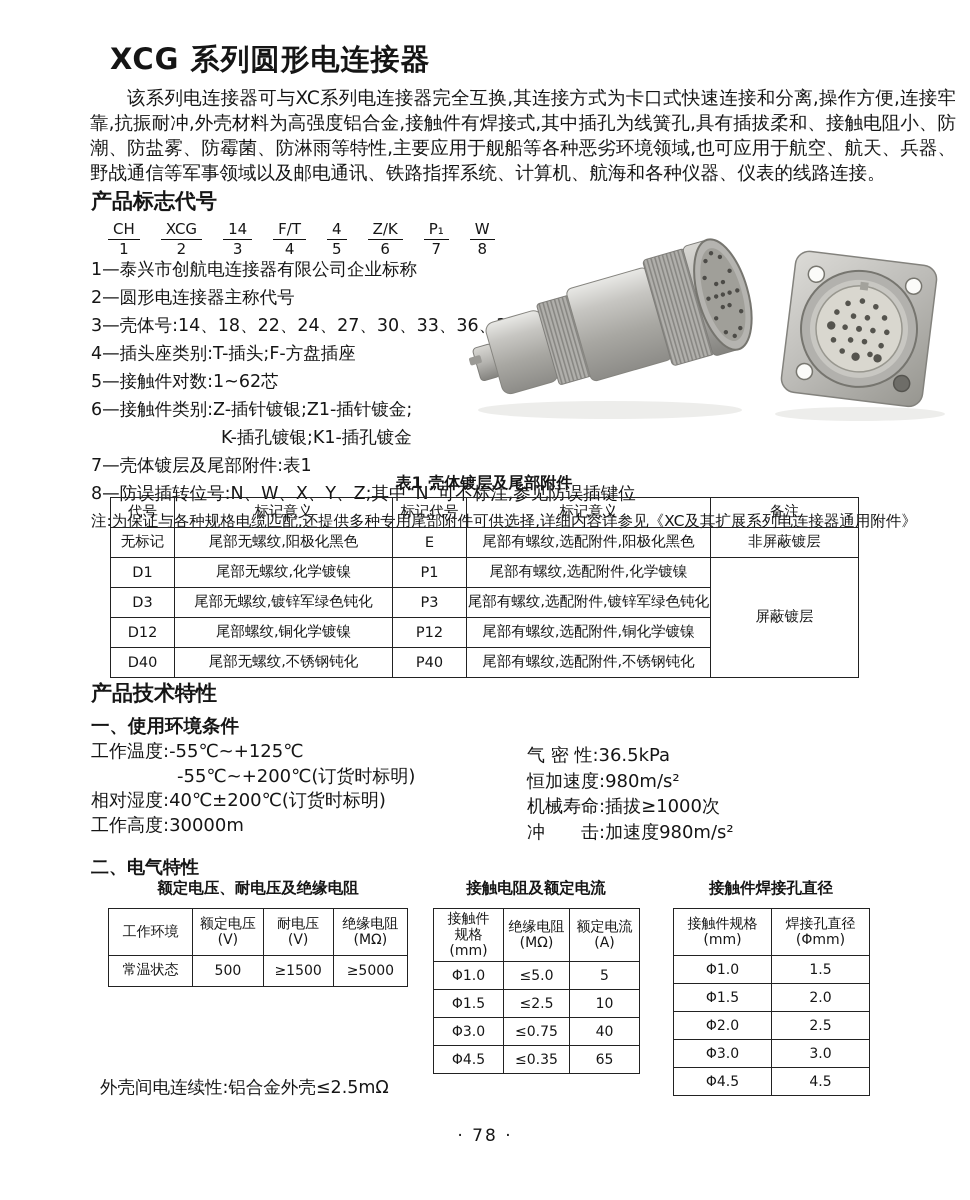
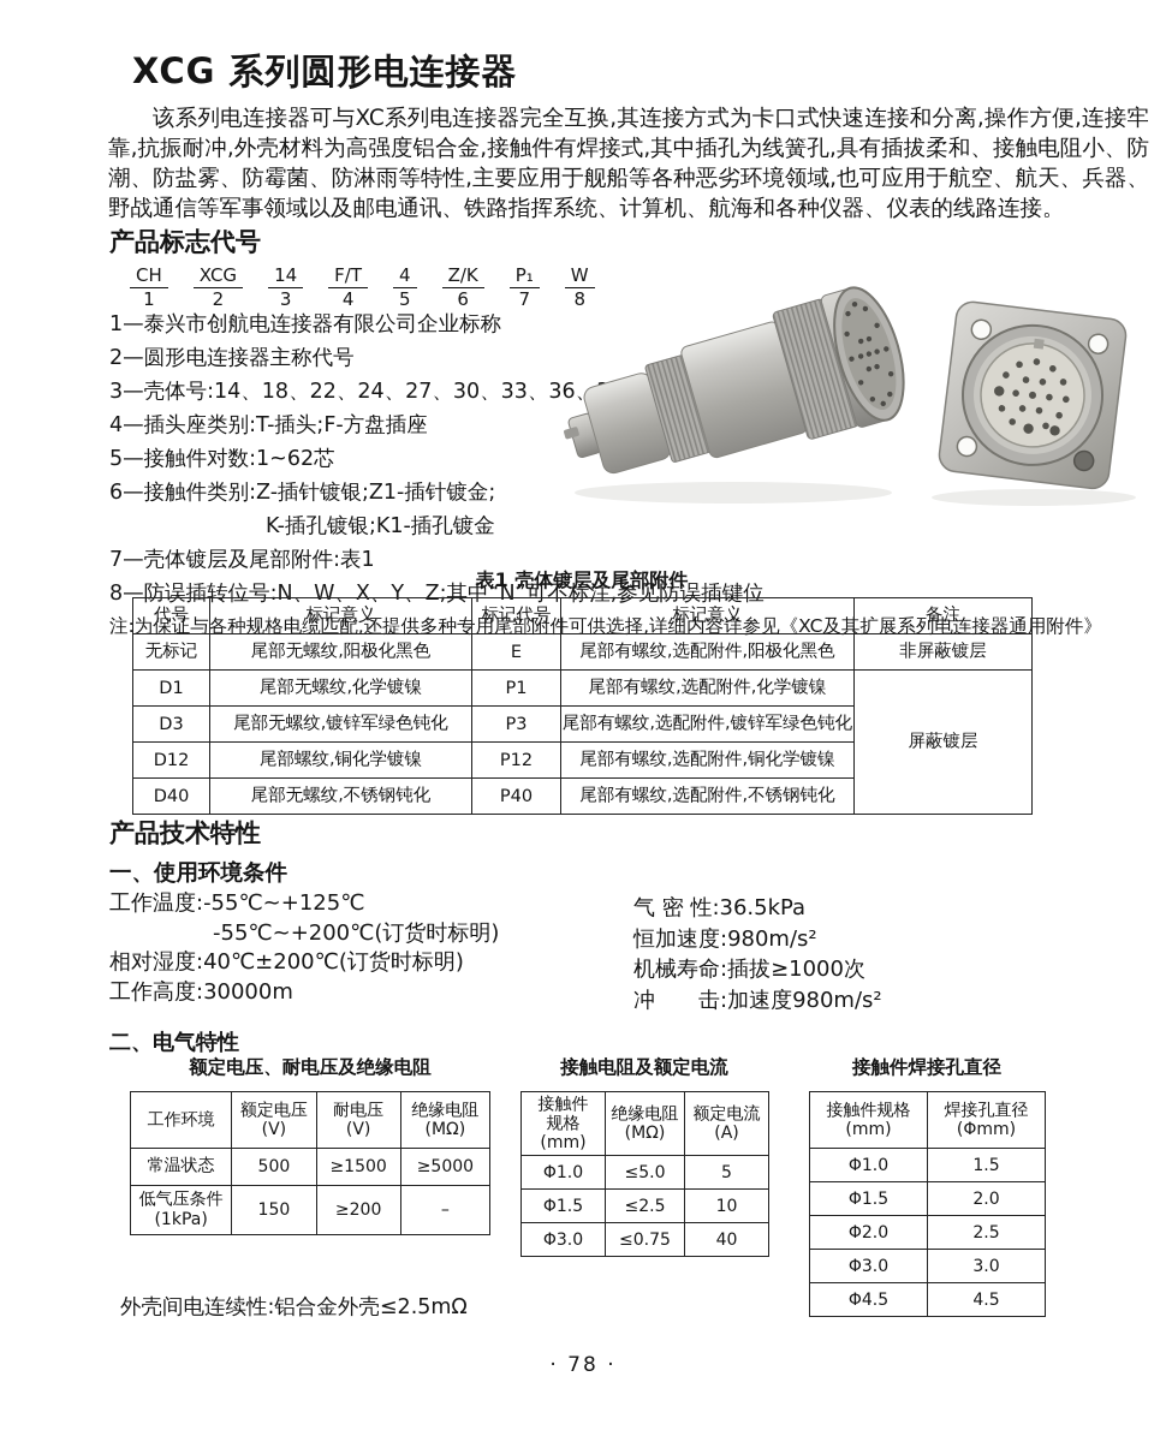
  XCG 系列圆形电连接器
  该系列电连接器可与XC系列电连接器完全互换,其连接方式为卡口式快速连接和分离,操作方便,连接牢靠,抗振耐冲,外壳材料为高强度铝合金,接触件有焊接式,其中插孔为线簧孔,具有插拔柔和、接触电阻小、防潮、防盐雾、防霉菌、防淋雨等特性,主要应用于舰船等各种恶劣环境领域,也可应用于航空、航天、兵器、野战通信等军事领域以及邮电通讯、铁路指挥系统、计算机、航海和各种仪器、仪表的线路连接。
  产品标志代号
  CH
  1
  XCG
  2
  14
  3
  F/T
  4
  4
  5
  Z/K
  6
  P₁
  7
  W
  8
  1—泰兴市创航电连接器有限公司企业标称
  2—圆形电连接器主称代号
  3—壳体号:14、18、22、24、27、30、33、36
  4—插头座类别:T-插头;F-方盘插座
  5—接触件对数:1~62芯
  6—接触件类别:Z-插针镀银;Z1-插针镀金;
  K-插孔镀银;K1-插孔镀金
  7—壳体镀层及尾部附件:表1
  8—防误插转位号:N、W、X、Y、Z;其中“N”可不标注,参见防误插键位
  注:为保证与各种规格电缆匹配,还提供多种专用尾部附件可供选择,详细内容详参见《XC及其扩展系列电连接器通用附件》
  表1 壳体镀层及尾部附件
  代号	标记意义	标记代号	标记意义	备注
  无标记	尾部无螺纹,阳极化黑色	E	尾部有螺纹,选配附件,阳极化黑色	非屏蔽镀层
  D1	尾部无螺纹,化学镀镍	P1	尾部有螺纹,选配附件,化学镀镍	屏蔽镀层
  D3	尾部无螺纹,镀锌军绿色钝化	P3	尾部有螺纹,选配附件,镀锌军绿色钝化
  D12	尾部螺纹,铜化学镀镍	P12	尾部有螺纹,选配附件,铜化学镀镍
  D40	尾部无螺纹,不锈钢钝化	P40	尾部有螺纹,选配附件,不锈钢钝化
  产品技术特性
  一、使用环境条件
  工作温度:-55℃~+125℃
  -55℃~+200℃(订货时标明)
  相对湿度:40℃±200℃(订货时标明)
  工作高度:30000m
  气 密 性:36.5kPa
  恒加速度:980m/s²
  机械寿命:插拔≥1000次
  冲 击:加速度980m/s²
  二、电气特性
  额定电压、耐电压及绝缘电阻
  工作环境	额定电压 (V)	耐电压 (V)	绝缘电阻 (MΩ)
  常温状态	500	≥1500	≥5000
+ 低气压条件 (1kPa)	150	≥200	–
  接触电阻及额定电流
  接触件 规格 (mm)	绝缘电阻 (MΩ)	额定电流 (A)
  Φ1.0	≤5.0	5
  Φ1.5	≤2.5	10
  Φ3.0	≤0.75	40
- Φ4.5	≤0.35	65
  接触件焊接孔直径
  接触件规格 (mm)	焊接孔直径 (Φmm)
  Φ1.0	1.5
  Φ1.5	2.0
  Φ2.0	2.5
  Φ3.0	3.0
  Φ4.5	4.5
  外壳间电连续性:铝合金外壳≤2.5mΩ
  · 78 ·
